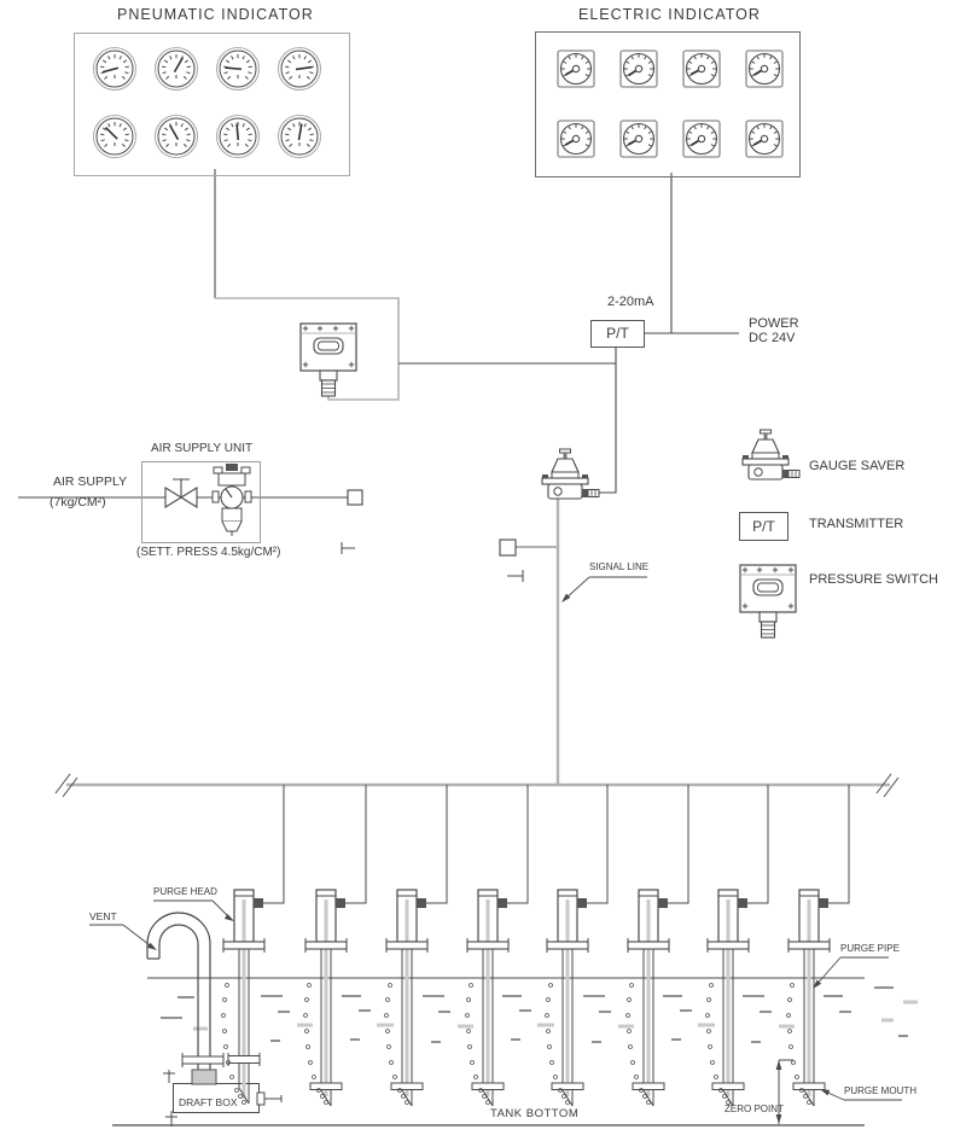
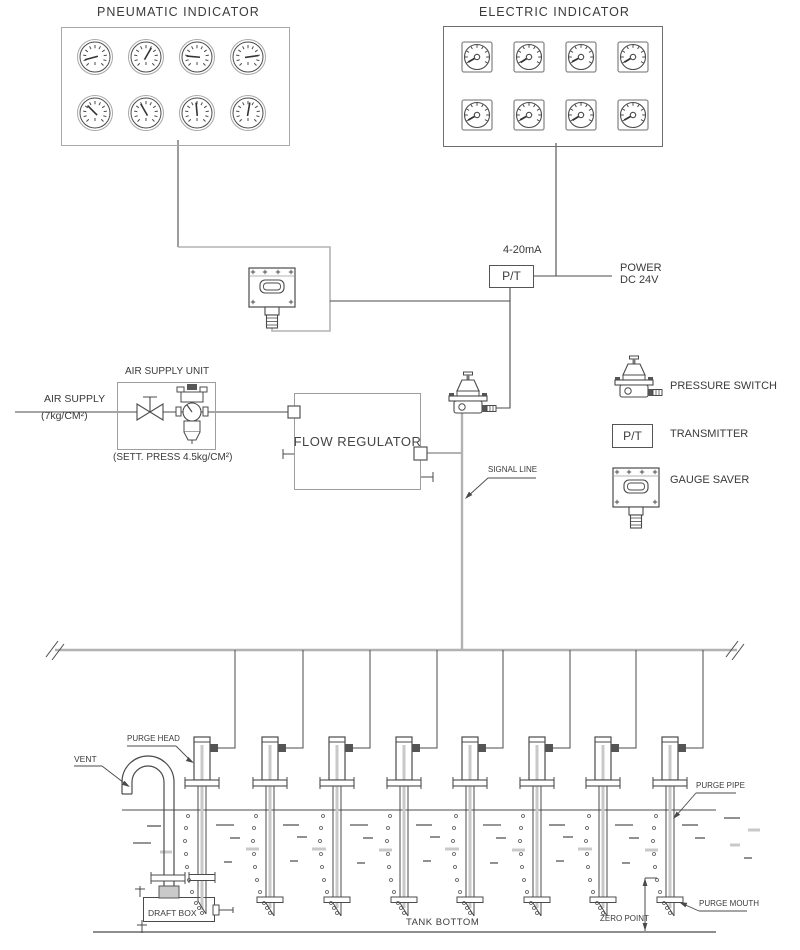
+ FLOW REGULATOR
  P/T
  P/T
  DRAFT BOX
  PNEUMATIC INDICATOR
  ELECTRIC INDICATOR
- 2-20mA
+ 4-20mA
  POWER
  DC 24V
  AIR SUPPLY
  (7kg/CM²)
  AIR SUPPLY UNIT
  (SETT. PRESS 4.5kg/CM²)
  SIGNAL LINE
- GAUGE SAVER
+ PRESSURE SWITCH
  TRANSMITTER
- PRESSURE SWITCH
+ GAUGE SAVER
  VENT
  PURGE HEAD
  PURGE PIPE
  PURGE MOUTH
  ZERO POINT
  TANK BOTTOM
